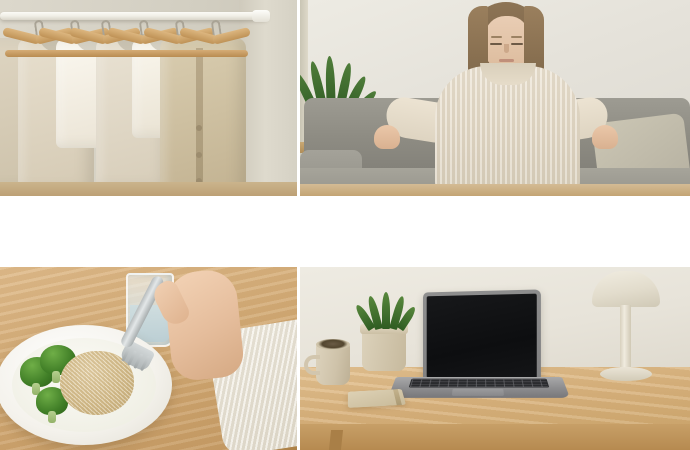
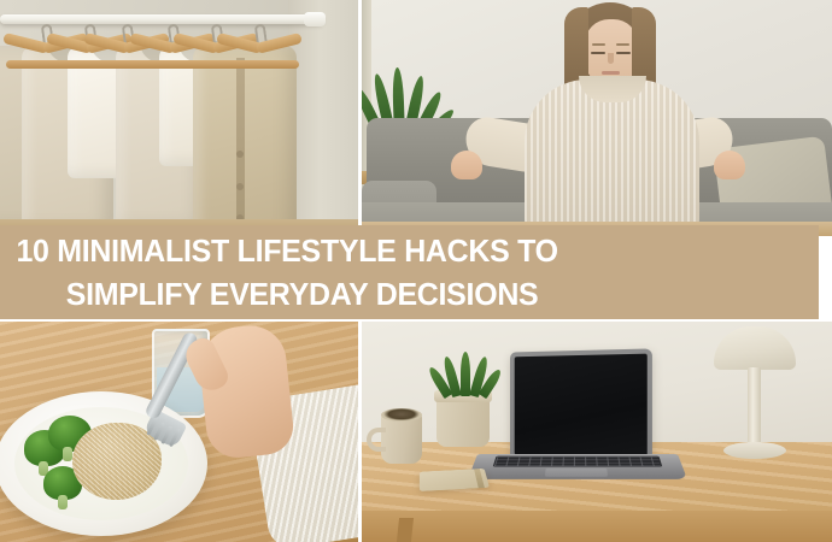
+ 10 MINIMALIST LIFESTYLE HACKS TO
+ SIMPLIFY EVERYDAY DECISIONS
